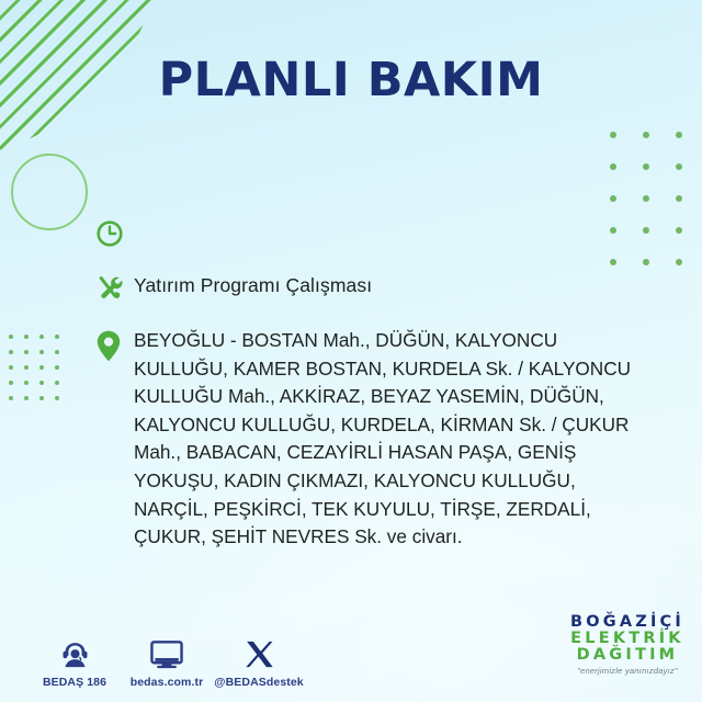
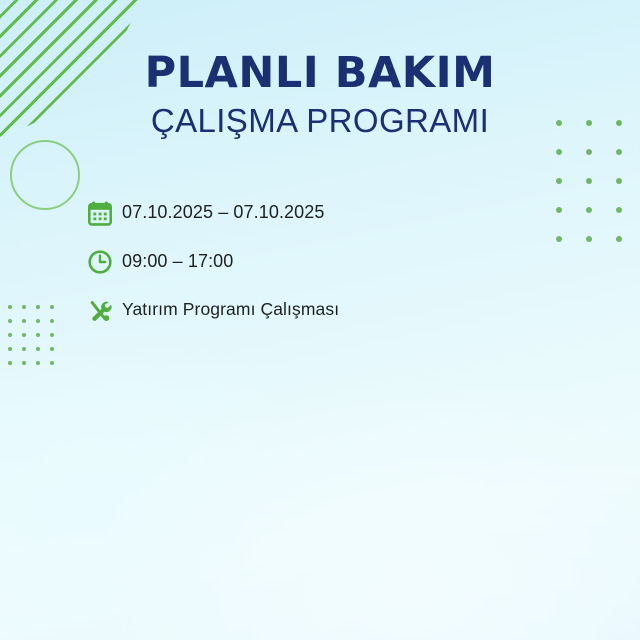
  PLANLI BAKIM
+ ÇALIŞMA PROGRAMI
+ 07.10.2025 – 07.10.2025
+ 09:00 – 17:00
  Yatırım Programı Çalışması
- BEYOĞLU - BOSTAN Mah., DÜĞÜN, KALYONCU
- KULLUĞU, KAMER BOSTAN, KURDELA Sk. / KALYONCU
- KULLUĞU Mah., AKKİRAZ, BEYAZ YASEMİN, DÜĞÜN,
- KALYONCU KULLUĞU, KURDELA, KİRMAN Sk. / ÇUKUR
- Mah., BABACAN, CEZAYİRLİ HASAN PAŞA, GENİŞ
- YOKUŞU, KADIN ÇIKMAZI, KALYONCU KULLUĞU,
- NARÇİL, PEŞKİRCİ, TEK KUYULU, TİRŞE, ZERDALİ,
- ÇUKUR, ŞEHİT NEVRES Sk. ve civarı.
- BEDAŞ 186
- bedas.com.tr
- @BEDASdestek
- BOĞAZİÇİ
- ELEKTRİK
- DAĞITIM
- "enerjimizle yanınızdayız"
